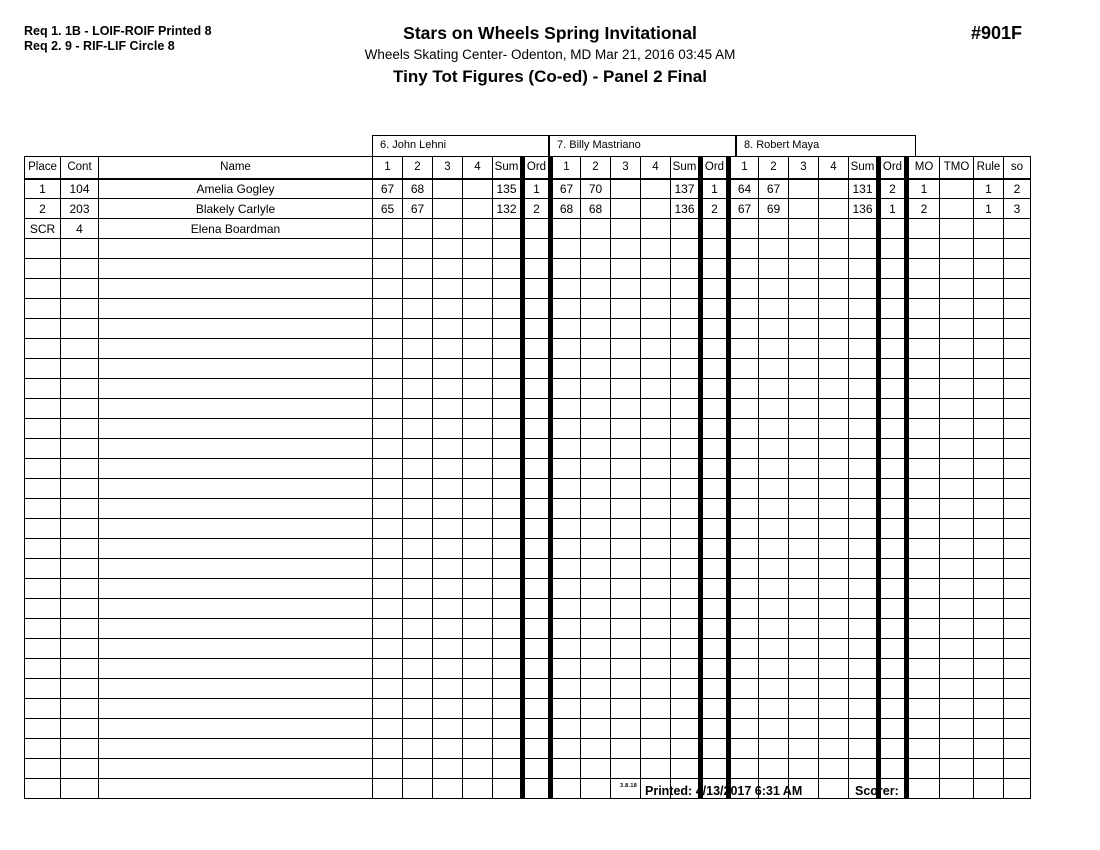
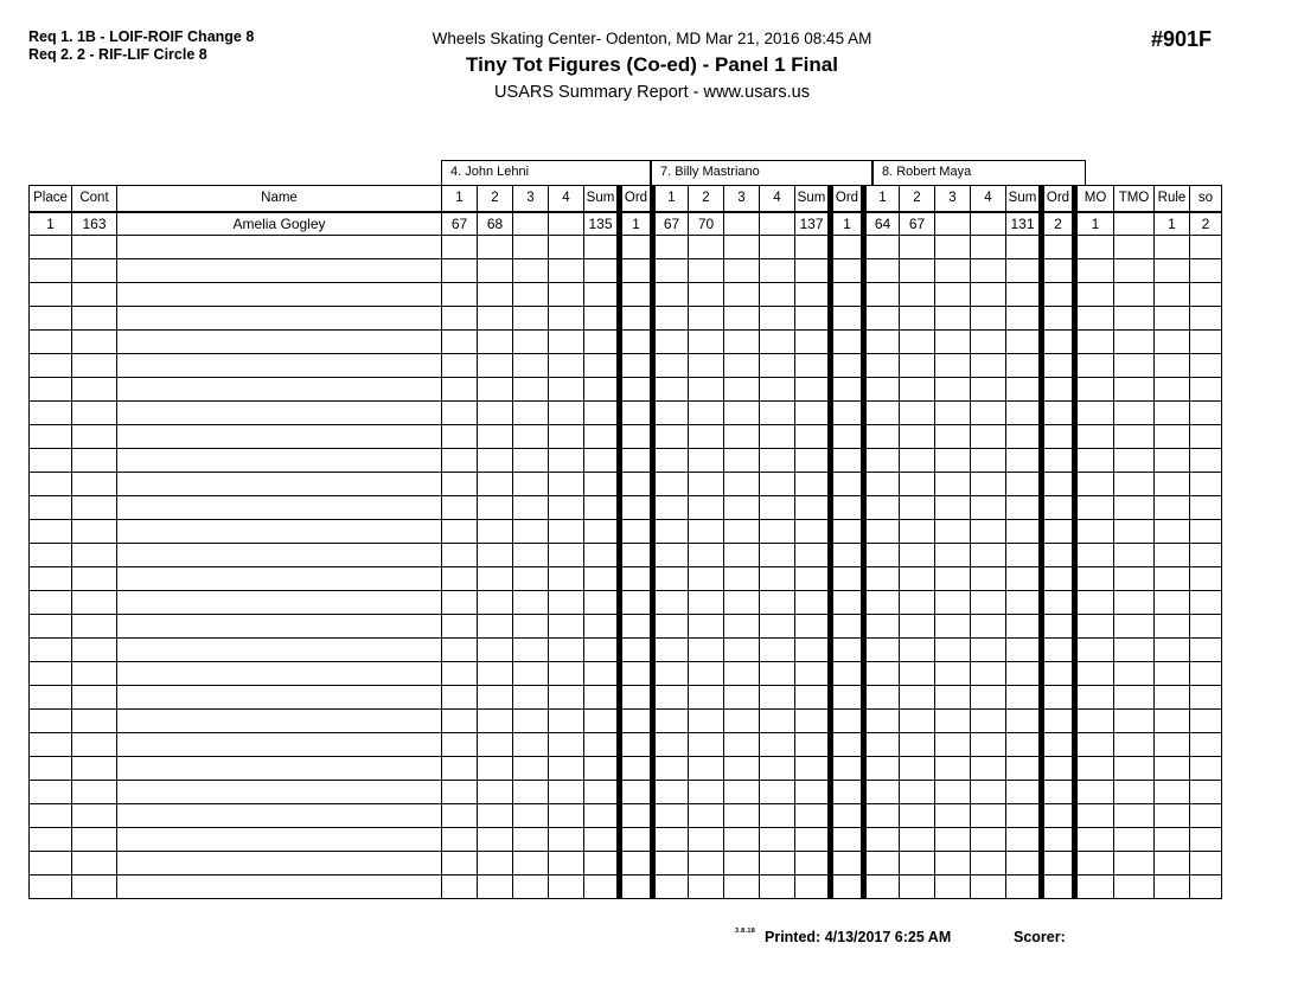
- Req 1. 1B - LOIF-ROIF Printed 8
+ Req 1. 1B - LOIF-ROIF Change 8
- Req 2. 9 - RIF-LIF Circle 8
+ Req 2. 2 - RIF-LIF Circle 8
- Stars on Wheels Spring Invitational
- Wheels Skating Center- Odenton, MD Mar 21, 2016 03:45 AM
+ Wheels Skating Center- Odenton, MD Mar 21, 2016 08:45 AM
- Tiny Tot Figures (Co-ed) - Panel 2 Final
+ Tiny Tot Figures (Co-ed) - Panel 1 Final
+ USARS Summary Report - www.usars.us
  #901F
- 6. John Lehni
+ 4. John Lehni
  7. Billy Mastriano
  8. Robert Maya
  Place	Cont	Name	1	2	3	4	Sum	Ord	1	2	3	4	Sum	Ord	1	2	3	4	Sum	Ord	MO	TMO	Rule	so
- 1	104	Amelia Gogley	67	68			135	1	67	70			137	1	64	67			131	2	1		1	2
+ 1	163	Amelia Gogley	67	68			135	1	67	70			137	1	64	67			131	2	1		1	2
- 2	203	Blakely Carlyle	65	67			132	2	68	68			136	2	67	69			136	1	2		1	3
- SCR	4	Elena Boardman
- Printed: 4/13/2017 6:31 AM
+ Printed: 4/13/2017 6:25 AM
  Scorer:
